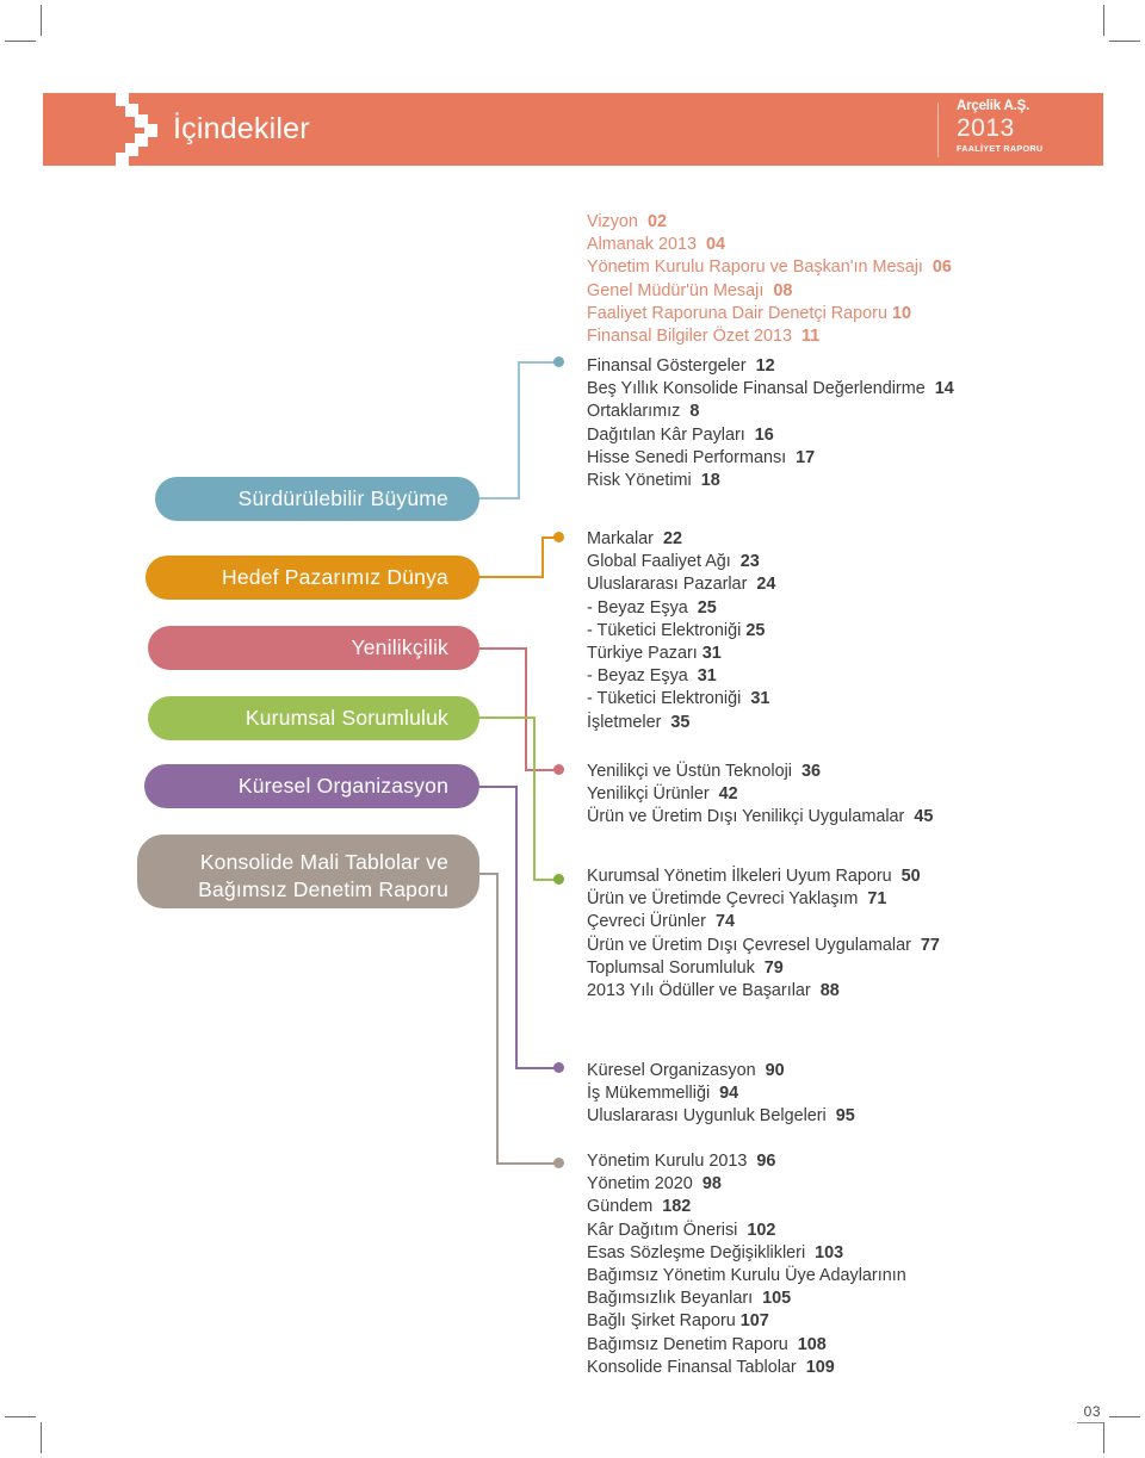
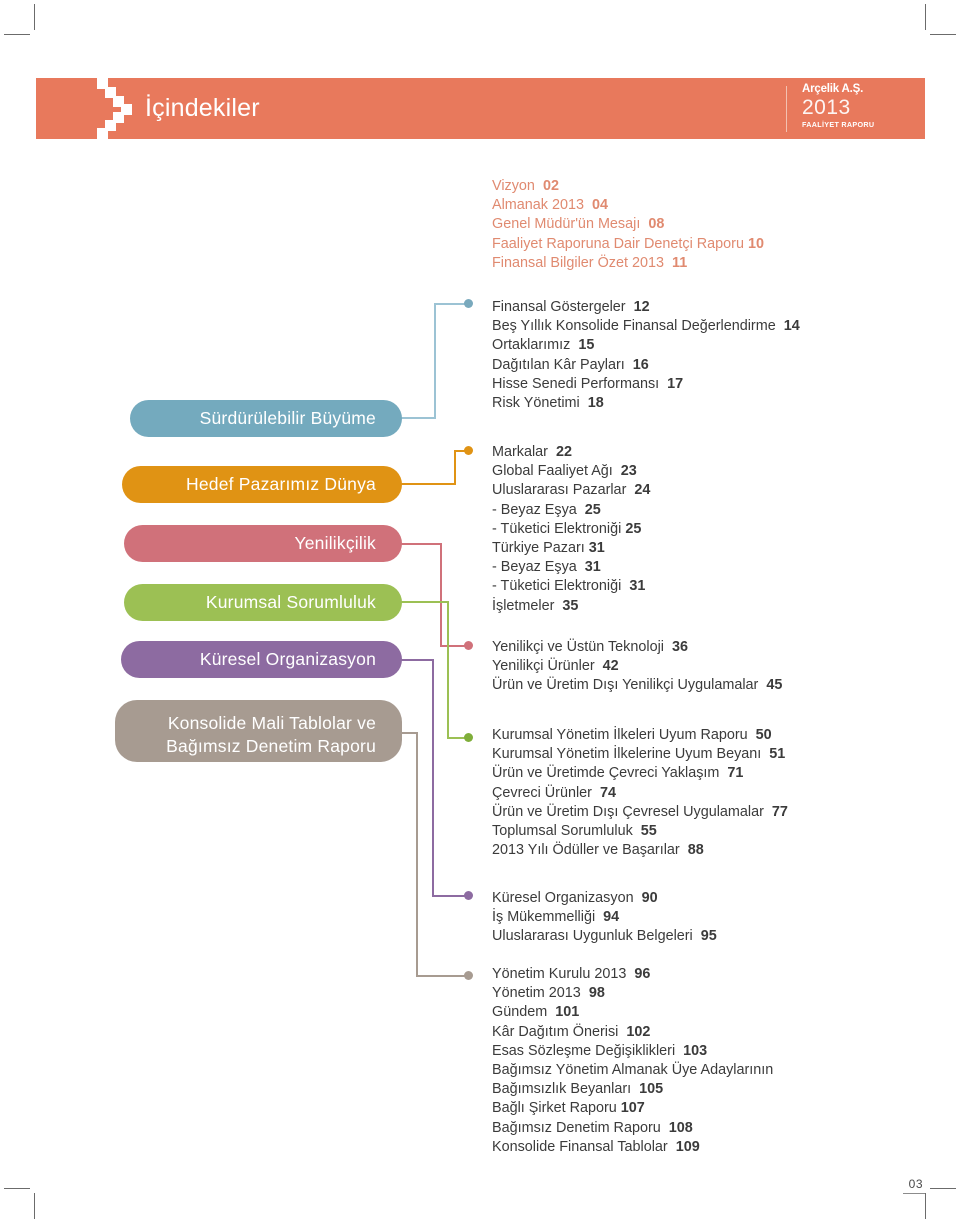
  İçindekiler
  Arçelik A.Ş.
  2013
  FAALİYET RAPORU
  Sürdürülebilir Büyüme
  Hedef Pazarımız Dünya
  Yenilikçilik
  Kurumsal Sorumluluk
  Küresel Organizasyon
  Konsolide Mali Tablolar ve
  Bağımsız Denetim Raporu
  Vizyon 02
  Almanak 2013 04
- Yönetim Kurulu Raporu ve Başkan'ın Mesajı 06
  Genel Müdür'ün Mesajı 08
  Faaliyet Raporuna Dair Denetçi Raporu 10
  Finansal Bilgiler Özet 2013 11
  Finansal Göstergeler 12
  Beş Yıllık Konsolide Finansal Değerlendirme 14
- Ortaklarımız 8
+ Ortaklarımız 15
  Dağıtılan Kâr Payları 16
  Hisse Senedi Performansı 17
  Risk Yönetimi 18
  Markalar 22
  Global Faaliyet Ağı 23
  Uluslararası Pazarlar 24
  - Beyaz Eşya 25
  - Tüketici Elektroniği 25
  Türkiye Pazarı 31
  - Beyaz Eşya 31
  - Tüketici Elektroniği 31
  İşletmeler 35
  Yenilikçi ve Üstün Teknoloji 36
  Yenilikçi Ürünler 42
  Ürün ve Üretim Dışı Yenilikçi Uygulamalar 45
  Kurumsal Yönetim İlkeleri Uyum Raporu 50
+ Kurumsal Yönetim İlkelerine Uyum Beyanı 51
  Ürün ve Üretimde Çevreci Yaklaşım 71
  Çevreci Ürünler 74
  Ürün ve Üretim Dışı Çevresel Uygulamalar 77
- Toplumsal Sorumluluk 79
+ Toplumsal Sorumluluk 55
  2013 Yılı Ödüller ve Başarılar 88
  Küresel Organizasyon 90
  İş Mükemmelliği 94
  Uluslararası Uygunluk Belgeleri 95
  Yönetim Kurulu 2013 96
- Yönetim 2020 98
+ Yönetim 2013 98
- Gündem 182
+ Gündem 101
  Kâr Dağıtım Önerisi 102
  Esas Sözleşme Değişiklikleri 103
- Bağımsız Yönetim Kurulu Üye Adaylarının
+ Bağımsız Yönetim Almanak Üye Adaylarının
  Bağımsızlık Beyanları 105
  Bağlı Şirket Raporu 107
  Bağımsız Denetim Raporu 108
  Konsolide Finansal Tablolar 109
  03
